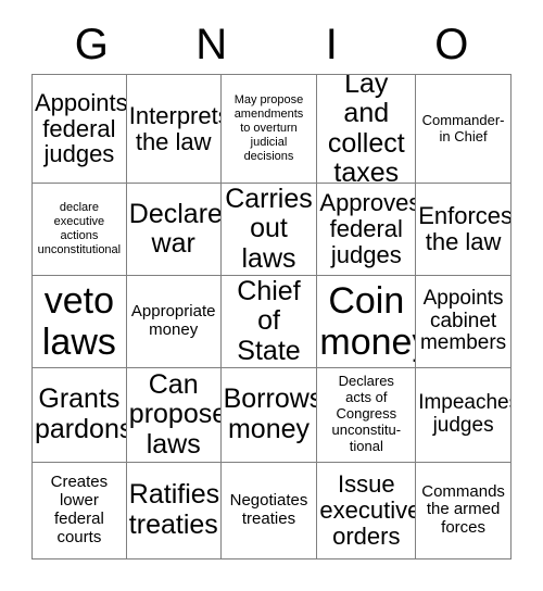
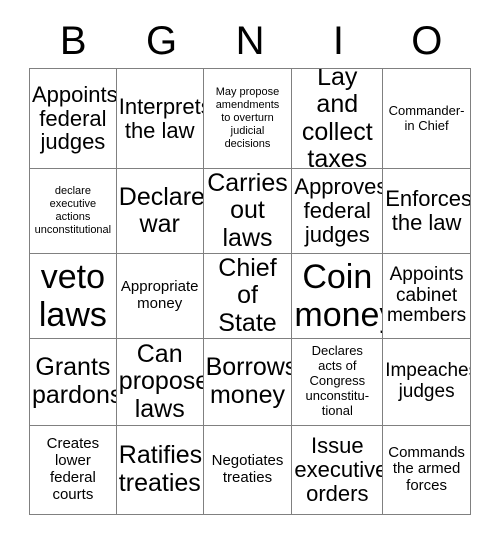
+ B
  G
  N
  I
  O
  Appoints
  federal
  judges
  Interpret
  the law
  May propose
  amendments
  to overturn
  judicial
  decisions
  Lay and
  collect
  taxes
  Commander-
  in Chief
  declare
  executive
  actions
  unconstitutional
  Declare
  war
  Carries
  out
  laws
  Approves
  federal
  judges
  Enforces
  the law
  veto
  laws
  Appropriate
  money
  Chief
  of
  State
  Coin
  mone
  Appoints
  cabinet
  members
  Grants
  pardon
  Can
  propose
  laws
  Borrows
  money
  Declares
  acts of
  Congress
  unconstitu-
  tional
  Impeache
  judges
  Creates
  lower
  federal
  courts
  Ratifies
  treaties
  Negotiates
  treaties
  Issue
  executive
  orders
  Commands
  the armed
  forces
